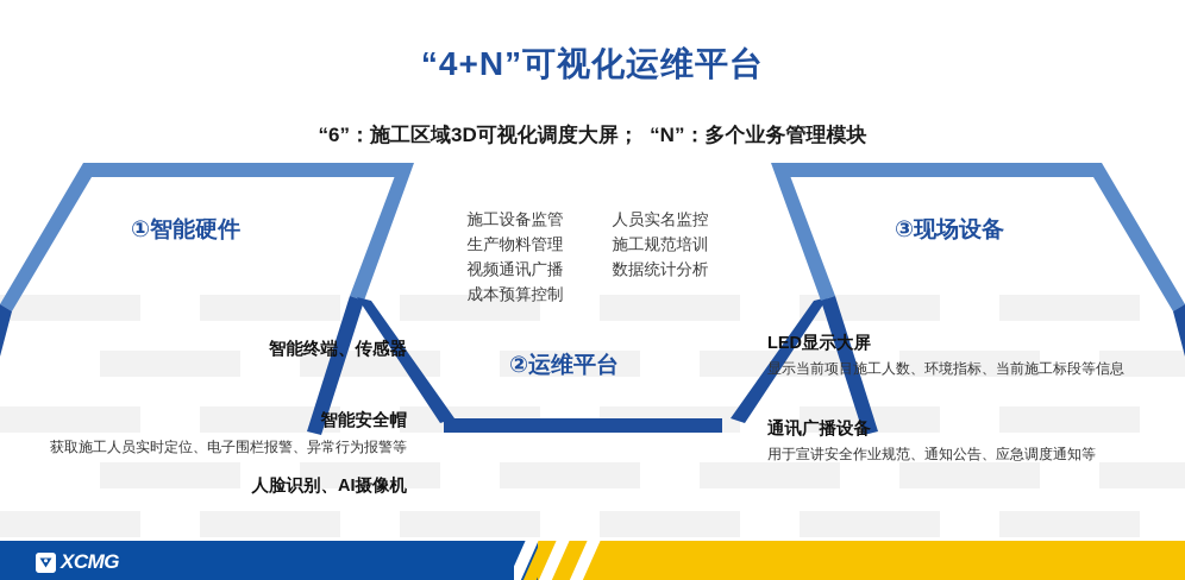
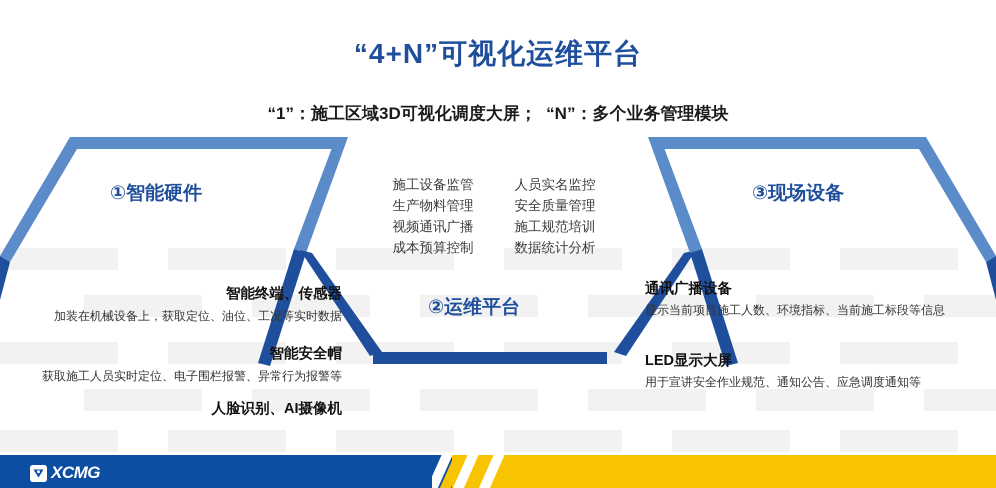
  “4+N”可视化运维平台
- “6”：施工区域3D可视化调度大屏； “N”：多个业务管理模块
+ “1”：施工区域3D可视化调度大屏； “N”：多个业务管理模块
  ①智能硬件
  ②运维平台
  ③现场设备
  施工设备监管
  生产物料管理
  视频通讯广播
  成本预算控制
  人员实名监控
+ 安全质量管理
  施工规范培训
  数据统计分析
  智能终端、传感器
+ 加装在机械设备上，获取定位、油位、工况等实时数据
  智能安全帽
  获取施工人员实时定位、电子围栏报警、异常行为报警等
  人脸识别、AI摄像机
- LED显示大屏
+ 通讯广播设备
  显示当前项目施工人数、环境指标、当前施工标段等信息
- 通讯广播设备
+ LED显示大屏
  用于宣讲安全作业规范、通知公告、应急调度通知等
  XCMG
